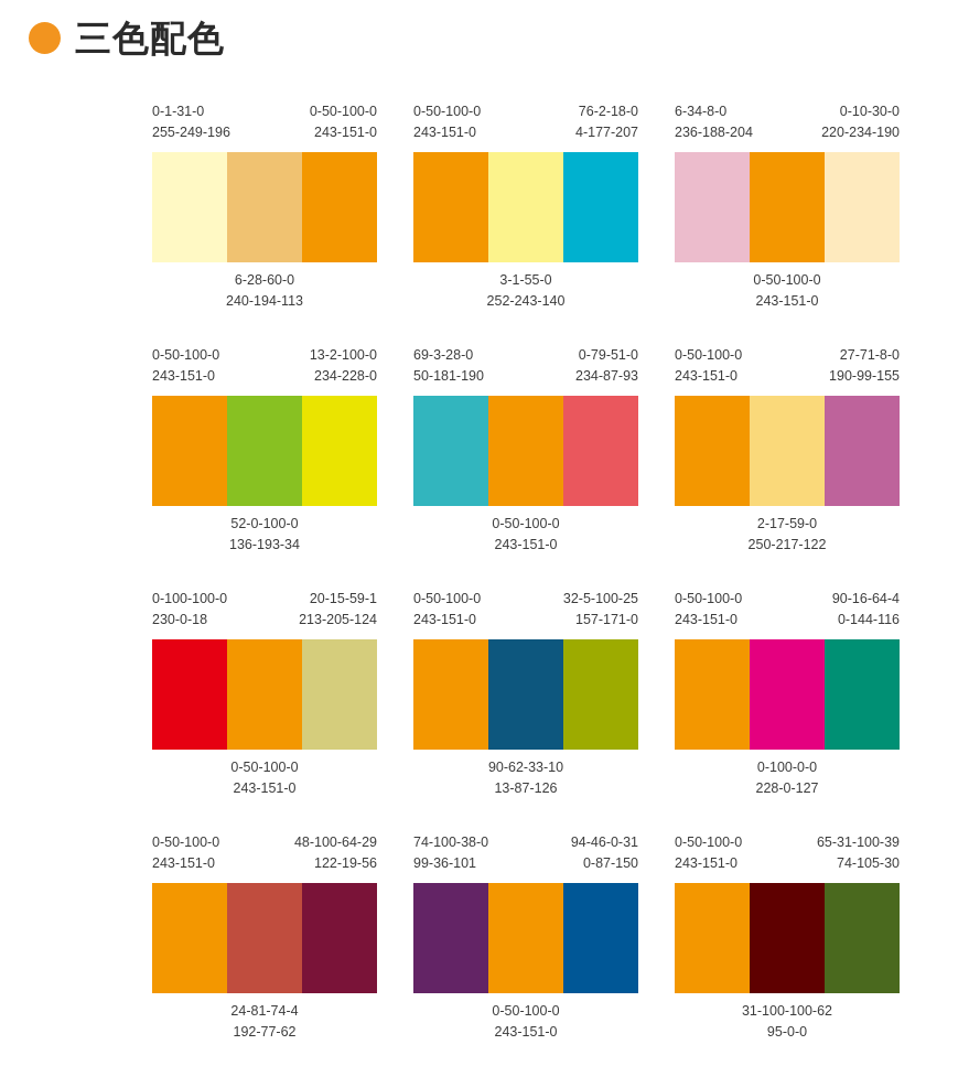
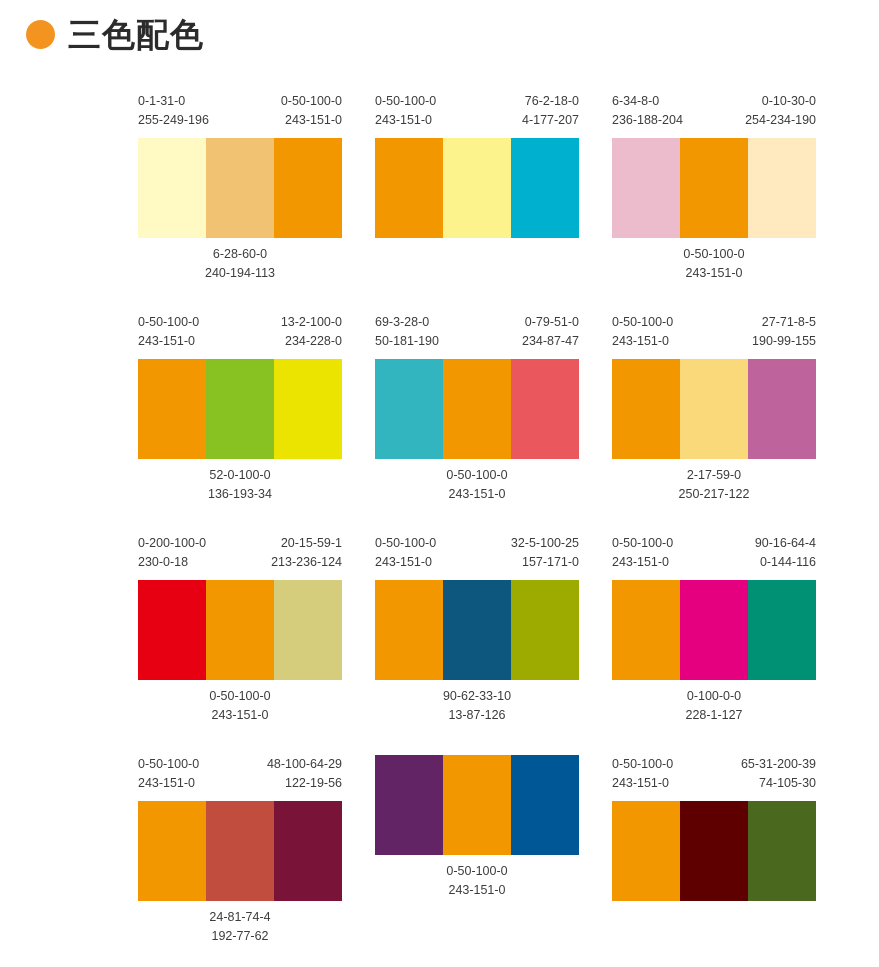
  三色配色
  0-1-31-0
  255-249-196
  0-50-100-0
  243-151-0
  6-28-60-0
  240-194-113
  0-50-100-0
  243-151-0
  76-2-18-0
  4-177-207
- 3-1-55-0
- 252-243-140
  6-34-8-0
  236-188-204
  0-10-30-0
- 220-234-190
+ 254-234-190
  0-50-100-0
  243-151-0
  0-50-100-0
  243-151-0
  13-2-100-0
  234-228-0
  52-0-100-0
  136-193-34
  69-3-28-0
  50-181-190
  0-79-51-0
- 234-87-93
+ 234-87-47
  0-50-100-0
  243-151-0
  0-50-100-0
  243-151-0
- 27-71-8-0
+ 27-71-8-5
  190-99-155
  2-17-59-0
  250-217-122
- 0-100-100-0
+ 0-200-100-0
  230-0-18
  20-15-59-1
- 213-205-124
+ 213-236-124
  0-50-100-0
  243-151-0
  0-50-100-0
  243-151-0
  32-5-100-25
  157-171-0
  90-62-33-10
  13-87-126
  0-50-100-0
  243-151-0
  90-16-64-4
  0-144-116
  0-100-0-0
- 228-0-127
+ 228-1-127
  0-50-100-0
  243-151-0
  48-100-64-29
  122-19-56
  24-81-74-4
  192-77-62
- 74-100-38-0
- 99-36-101
- 94-46-0-31
- 0-87-150
  0-50-100-0
  243-151-0
  0-50-100-0
  243-151-0
- 65-31-100-39
+ 65-31-200-39
  74-105-30
- 31-100-100-62
- 95-0-0
